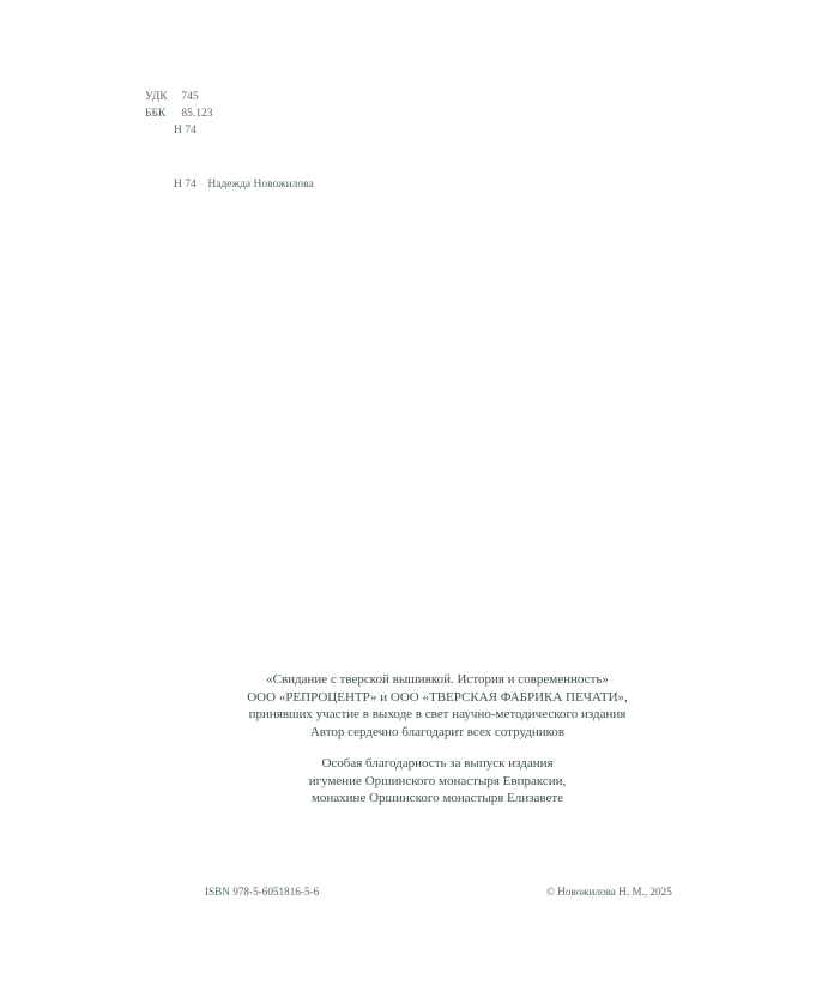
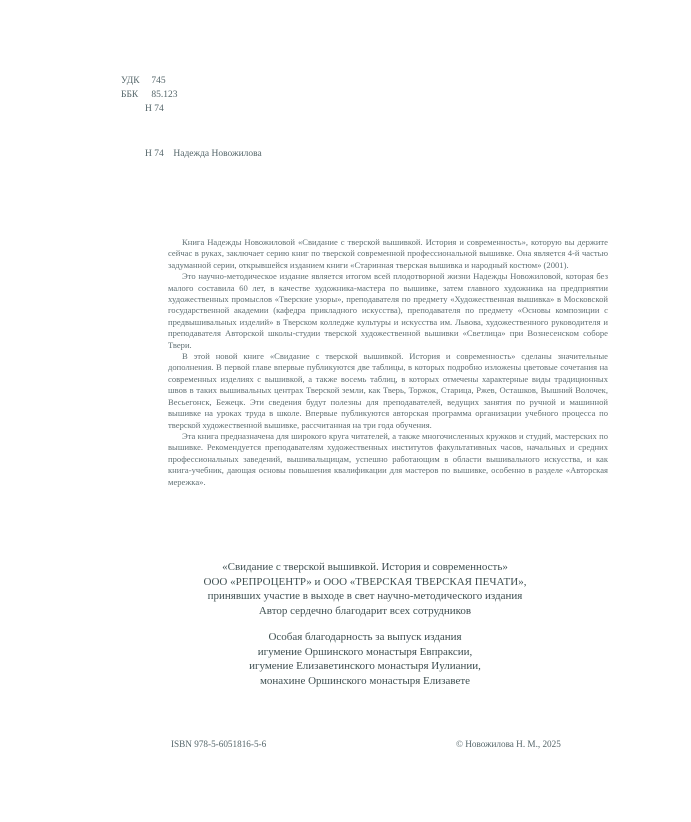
  УДК 745
  ББК 85.123
  Н 74
  Н 74 Надежда Новожилова
+ Книга Надежды Новожиловой «Свидание с тверской вышивкой. История и современность», которую вы держите сейчас в руках, заключает серию книг по тверской современной профессиональной вышивке. Она является 4-й частью задуманной серии, открывшейся изданием книги «Старинная тверская вышивка и народный костюм» (2001).
+ Это научно-методическое издание является итогом всей плодотворной жизни Надежды Новожиловой, которая без малого составила 60 лет, в качестве художника-мастера по вышивке, затем главного художника на предприятии художественных промыслов «Тверские узоры», преподавателя по предмету «Художественная вышивка» в Московской государственной академии (кафедра прикладного искусства), преподавателя по предмету «Основы композиции с предвышивальных изделий» в Тверском колледже культуры и искусства им. Львова, художественного руководителя и преподавателя Авторской школы-студии тверской художественной вышивки «Светлица» при Вознесенском соборе Твери.
+ В этой новой книге «Свидание с тверской вышивкой. История и современность» сделаны значительные дополнения. В первой главе впервые публикуются две таблицы, в которых подробно изложены цветовые сочетания на современных изделиях с вышивкой, а также восемь таблиц, в которых отмечены характерные виды традиционных швов в таких вышивальных центрах Тверской земли, как Тверь, Торжок, Старица, Ржев, Осташков, Вышний Волочек, Весьегонск, Бежецк. Эти сведения будут полезны для преподавателей, ведущих занятия по ручной и машинной вышивке на уроках труда в школе. Впервые публикуются авторская программа организации учебного процесса по тверской художественной вышивке, рассчитанная на три года обучения.
+ Эта книга предназначена для широкого круга читателей, а также многочисленных кружков и студий, мастерских по вышивке. Рекомендуется преподавателям художественных институтов факультативных часов, начальных и средних профессиональных заведений, вышивальщицам, успешно работающим в области вышивального искусства, и как книга-учебник, дающая основы повышения квалификации для мастеров по вышивке, особенно в разделе «Авторская мережка».
  «Свидание с тверской вышивкой. История и современность»
- ООО «РЕПРОЦЕНТР» и ООО «ТВЕРСКАЯ ФАБРИКА ПЕЧАТИ»,
+ ООО «РЕПРОЦЕНТР» и ООО «ТВЕРСКАЯ ТВЕРСКАЯ ПЕЧАТИ»,
  принявших участие в выходе в свет научно-методического издания
  Автор сердечно благодарит всех сотрудников
  Особая благодарность за выпуск издания
  игумение Оршинского монастыря Евпраксии,
+ игумение Елизаветинского монастыря Иулиании,
  монахине Оршинского монастыря Елизавете
  ISBN 978-5-6051816-5-6
  © Новожилова Н. М., 2025
